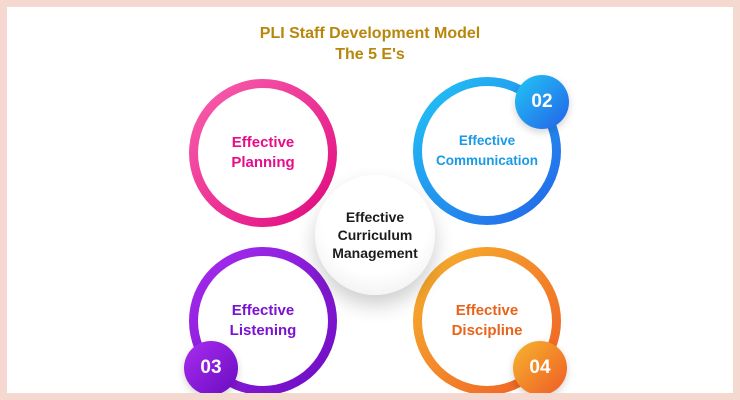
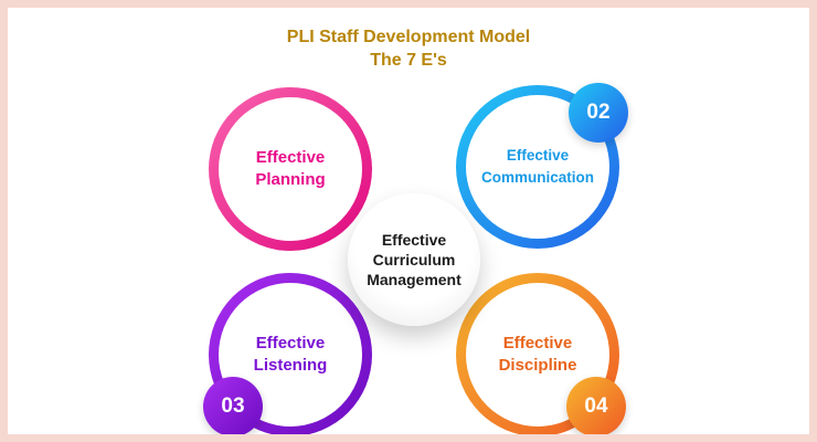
  PLI Staff Development Model
- The 5 E's
+ The 7 E's
  Effective
  Planning
  02
  Effective
  Communication
  03
  Effective
  Listening
  04
  Effective
  Discipline
  Effective
  Curriculum
  Management
